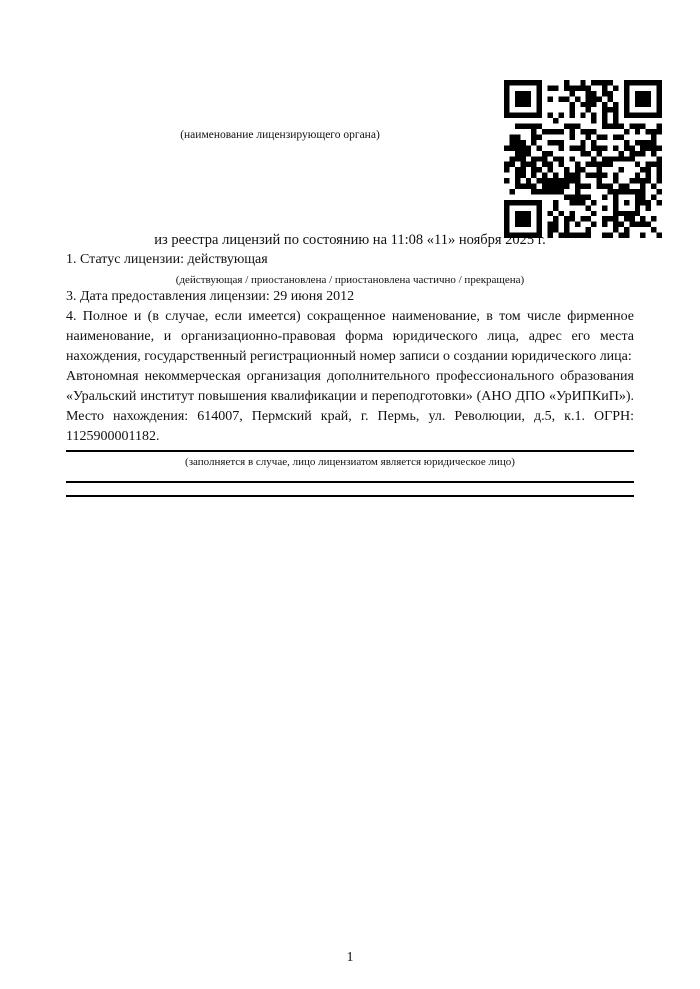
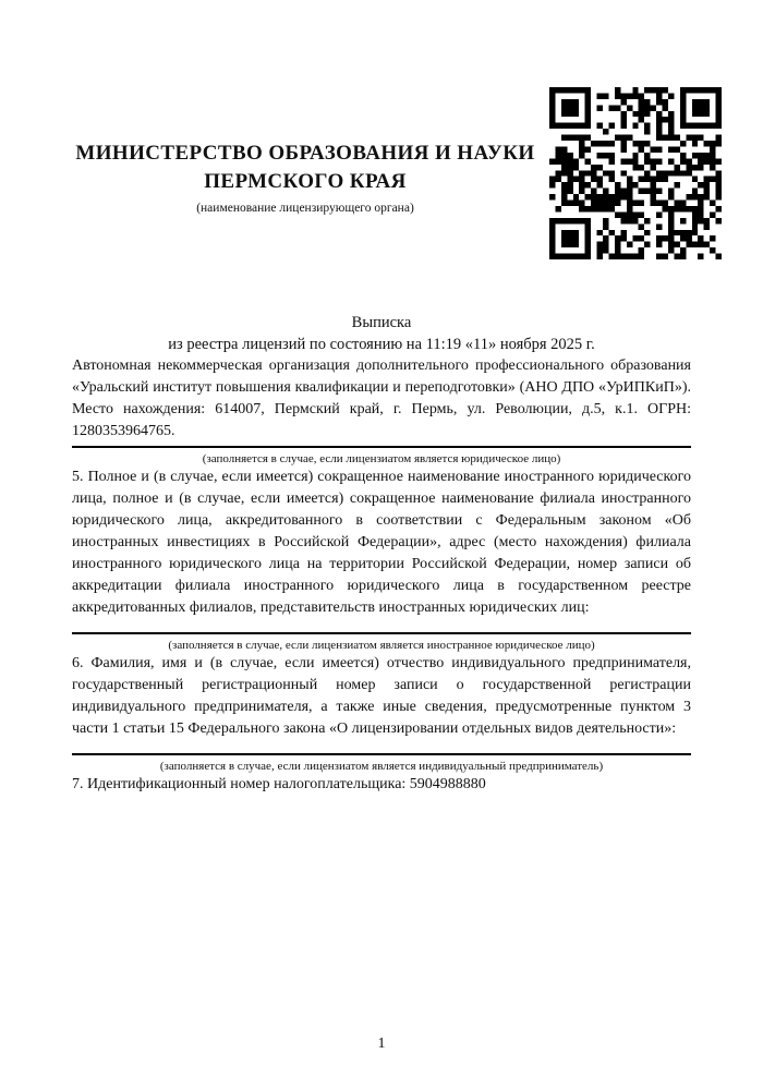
+ МИНИСТЕРСТВО ОБРАЗОВАНИЯ И НАУКИ
+ ПЕРМСКОГО КРАЯ
  (наименование лицензирующего органа)
+ Выписка
- из реестра лицензий по состоянию на 11:08 «11» ноября 2025 г.
+ из реестра лицензий по состоянию на 11:19 «11» ноября 2025 г.
- 1. Статус лицензии: действующая
- (действующая / приостановлена / приостановлена частично / прекращена)
- 3. Дата предоставления лицензии: 29 июня 2012
- 4. Полное и (в случае, если имеется) сокращенное наименование, в том числе фирменное наименование, и организационно-правовая форма юридического лица, адрес его места нахождения, государственный регистрационный номер записи о создании юридического лица:
- Автономная некоммерческая организация дополнительного профессионального образования «Уральский институт повышения квалификации и переподготовки» (АНО ДПО «УрИПКиП»). Место нахождения: 614007, Пермский край, г. Пермь, ул. Революции, д.5, к.1. ОГРН: 1125900001182.
+ Автономная некоммерческая организация дополнительного профессионального образования «Уральский институт повышения квалификации и переподготовки» (АНО ДПО «УрИПКиП»). Место нахождения: 614007, Пермский край, г. Пермь, ул. Революции, д.5, к.1. ОГРН: 1280353964765.
- (заполняется в случае, лицо лицензиатом является юридическое лицо)
+ (заполняется в случае, если лицензиатом является юридическое лицо)
+ 5. Полное и (в случае, если имеется) сокращенное наименование иностранного юридического лица, полное и (в случае, если имеется) сокращенное наименование филиала иностранного юридического лица, аккредитованного в соответствии с Федеральным законом «Об иностранных инвестициях в Российской Федерации», адрес (место нахождения) филиала иностранного юридического лица на территории Российской Федерации, номер записи об аккредитации филиала иностранного юридического лица в государственном реестре аккредитованных филиалов, представительств иностранных юридических лиц:
+ (заполняется в случае, если лицензиатом является иностранное юридическое лицо)
+ 6. Фамилия, имя и (в случае, если имеется) отчество индивидуального предпринимателя, государственный регистрационный номер записи о государственной регистрации индивидуального предпринимателя, а также иные сведения, предусмотренные пунктом 3 части 1 статьи 15 Федерального закона «О лицензировании отдельных видов деятельности»:
+ (заполняется в случае, если лицензиатом является индивидуальный предприниматель)
+ 7. Идентификационный номер налогоплательщика: 5904988880
  1
